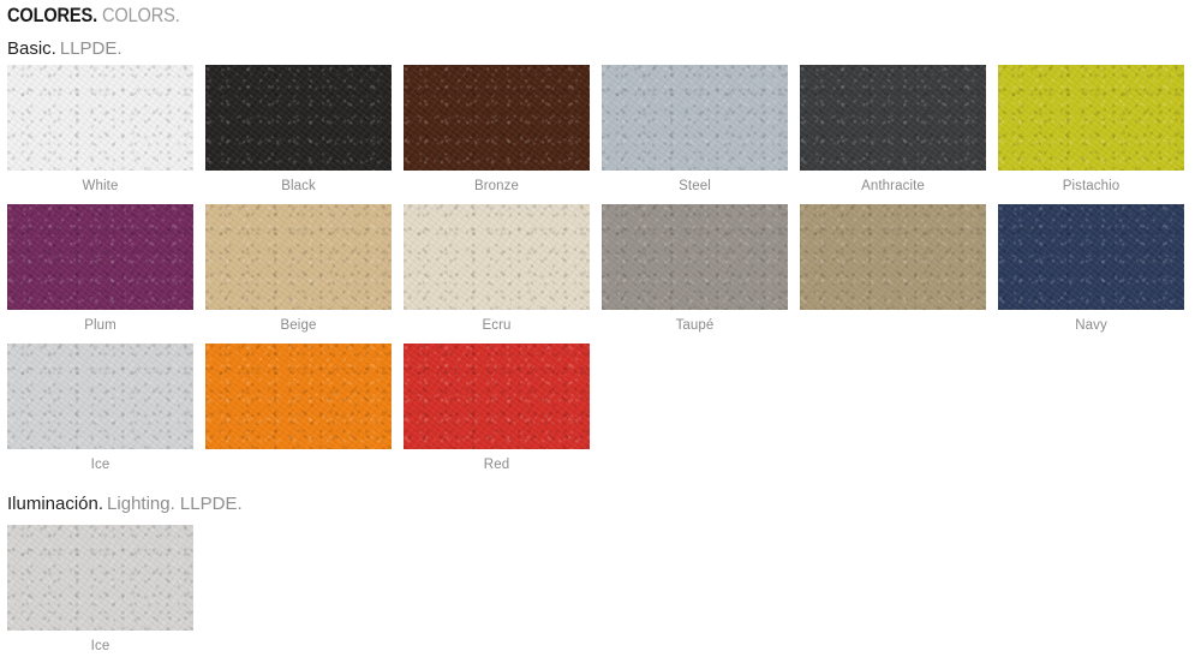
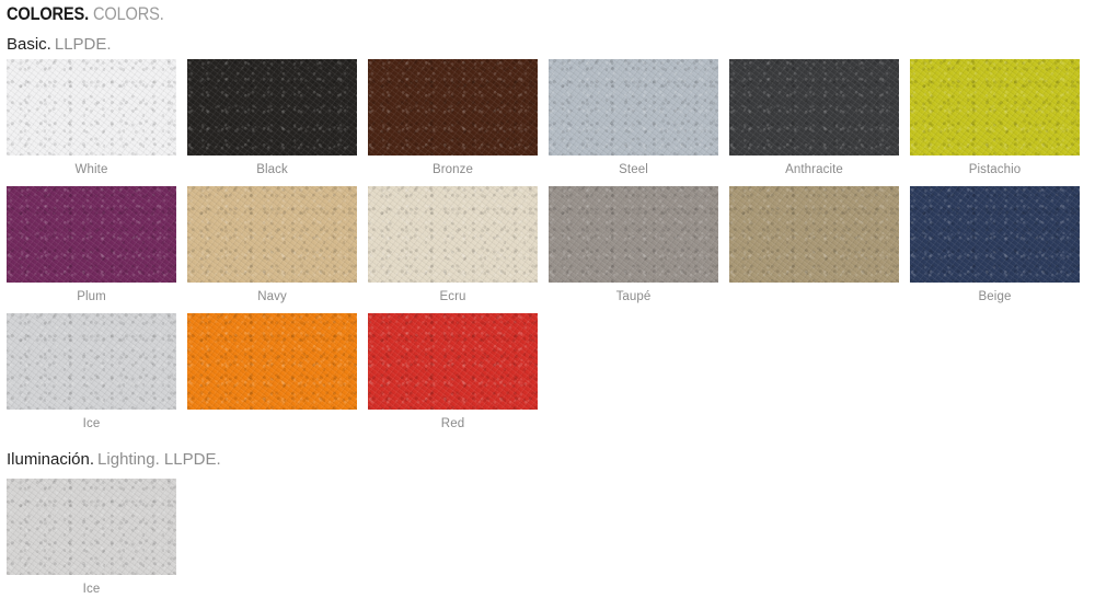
  COLORES. COLORS.
  Basic. LLPDE.
  White
  Black
  Bronze
  Steel
  Anthracite
  Pistachio
  Plum
- Beige
+ Navy
  Ecru
  Taupé
- Navy
+ Beige
  Ice
  Red
  Iluminación. Lighting. LLPDE.
  Ice
